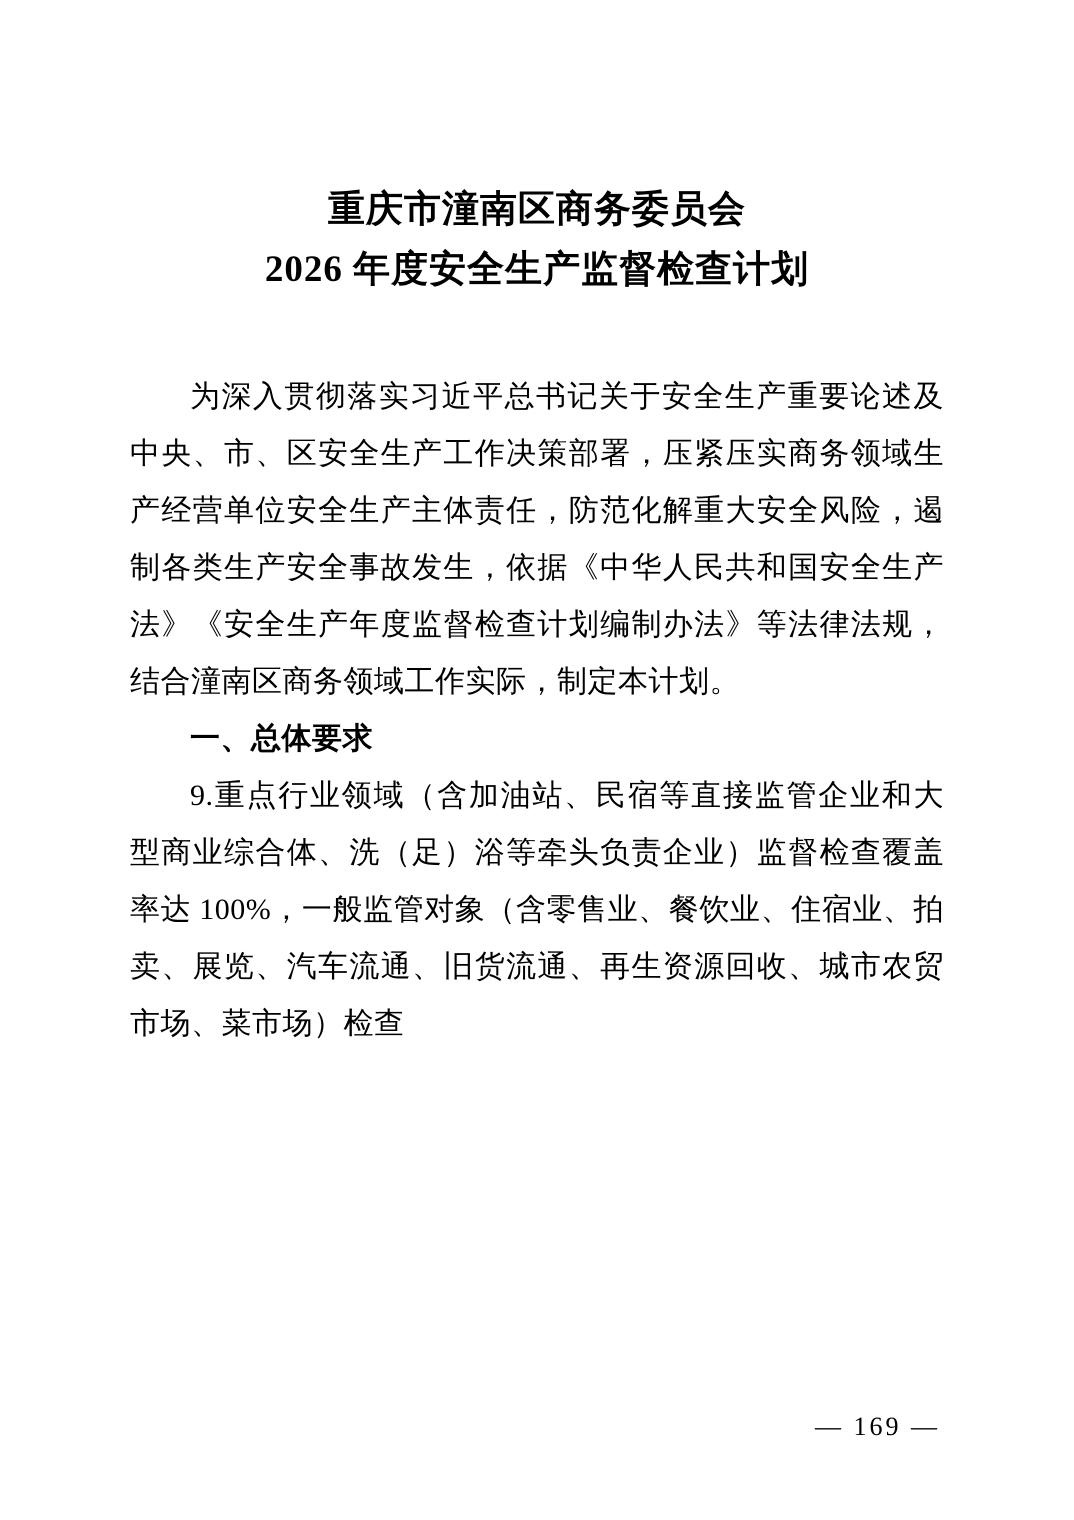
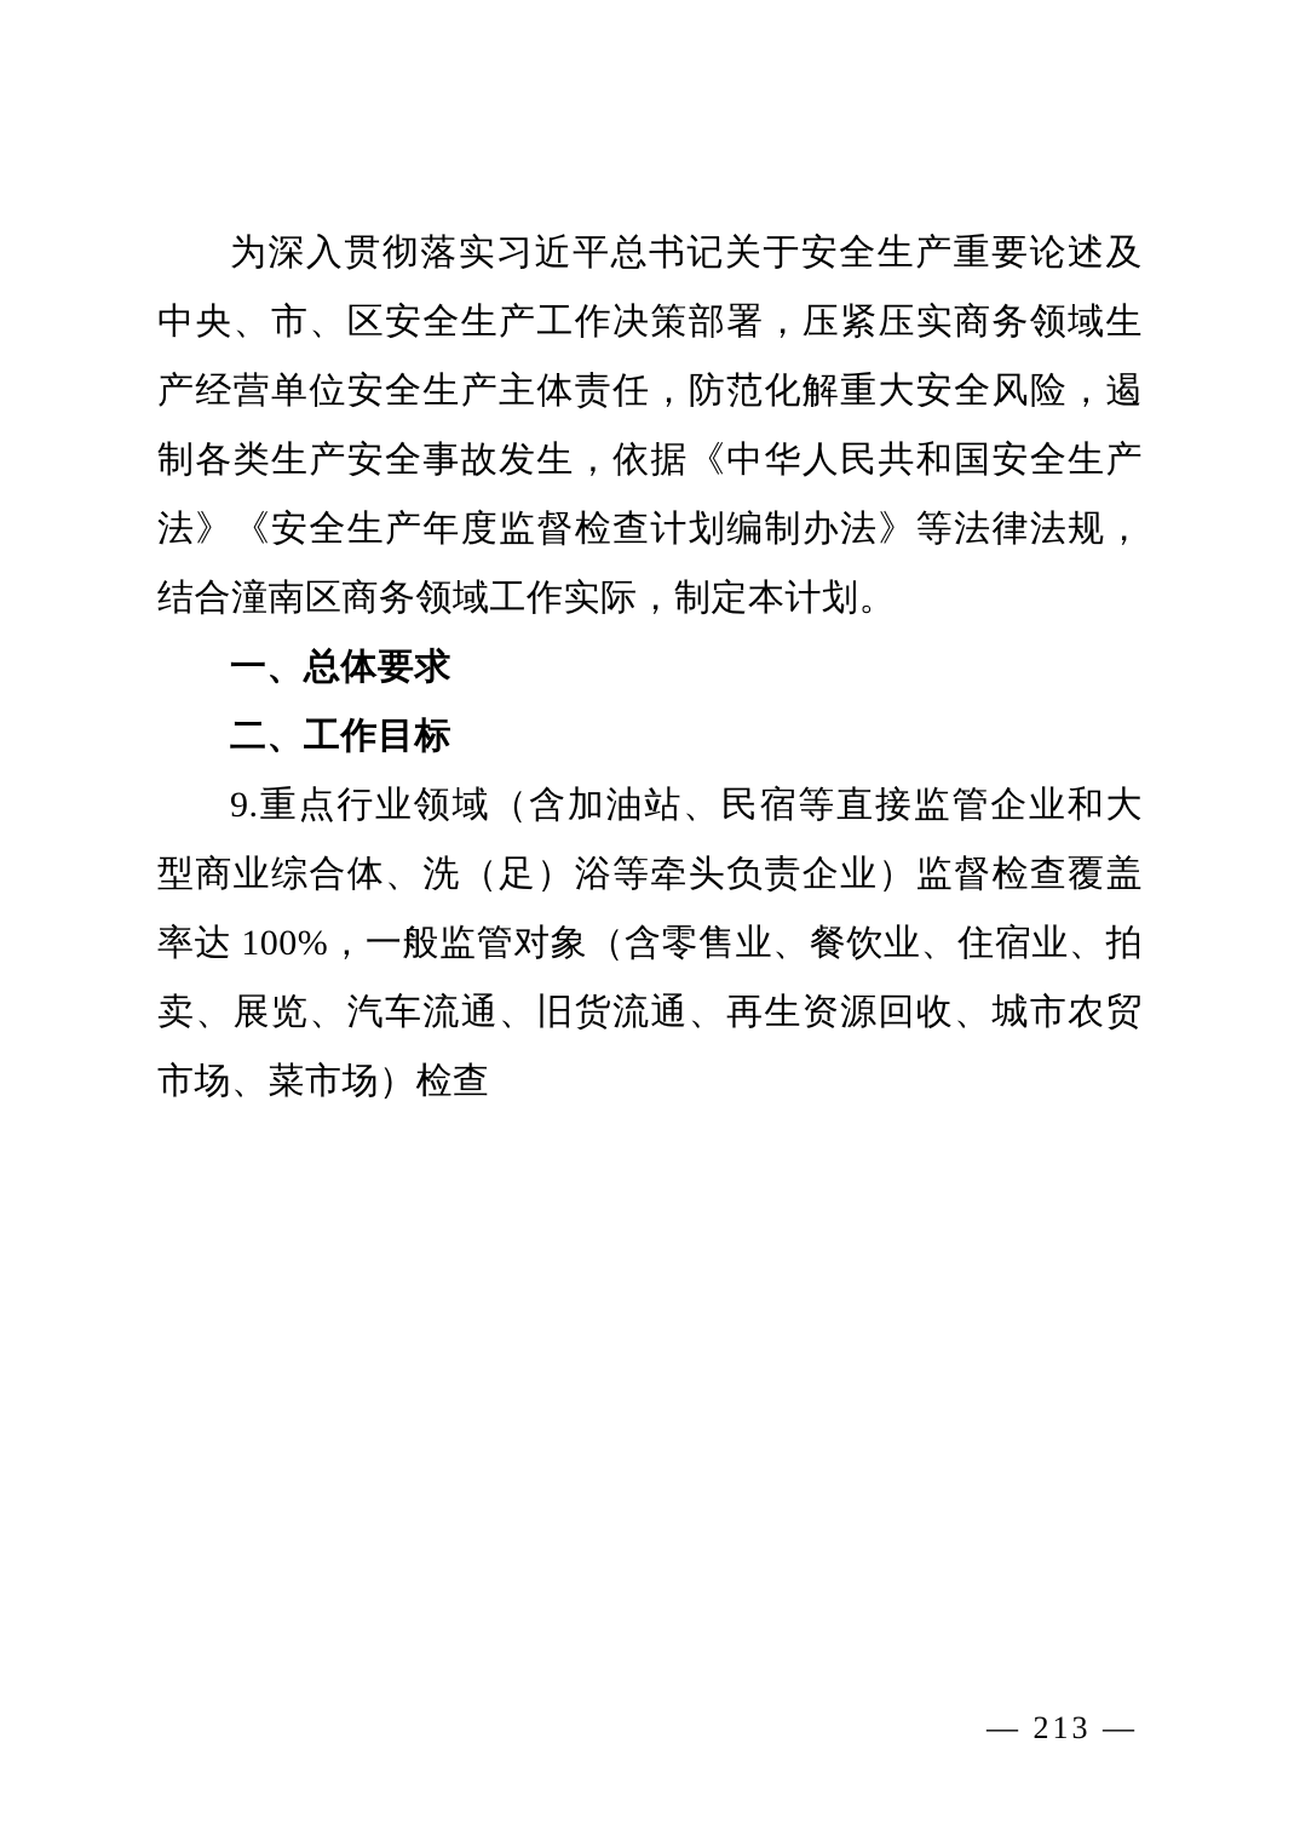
- 重庆市潼南区商务委员会
- 2026 年度安全生产监督检查计划
  为深入贯彻落实习近平总书记关于安全生产重要论述及中央、市、区安全生产工作决策部署，压紧压实商务领域生产经营单位安全生产主体责任，防范化解重大安全风险，遏制各类生产安全事故发生，依据《中华人民共和国安全生产法》《安全生产年度监督检查计划编制办法》等法律法规，结合潼南区商务领域工作实际，制定本计划。
  一、总体要求
+ 二、工作目标
  9.重点行业领域（含加油站、民宿等直接监管企业和大型商业综合体、洗（足）浴等牵头负责企业）监督检查覆盖率达 100%，一般监管对象（含零售业、餐饮业、住宿业、拍卖、展览、汽车流通、旧货流通、再生资源回收、城市农贸市场、菜市场）检查
- — 169 —
+ — 213 —
